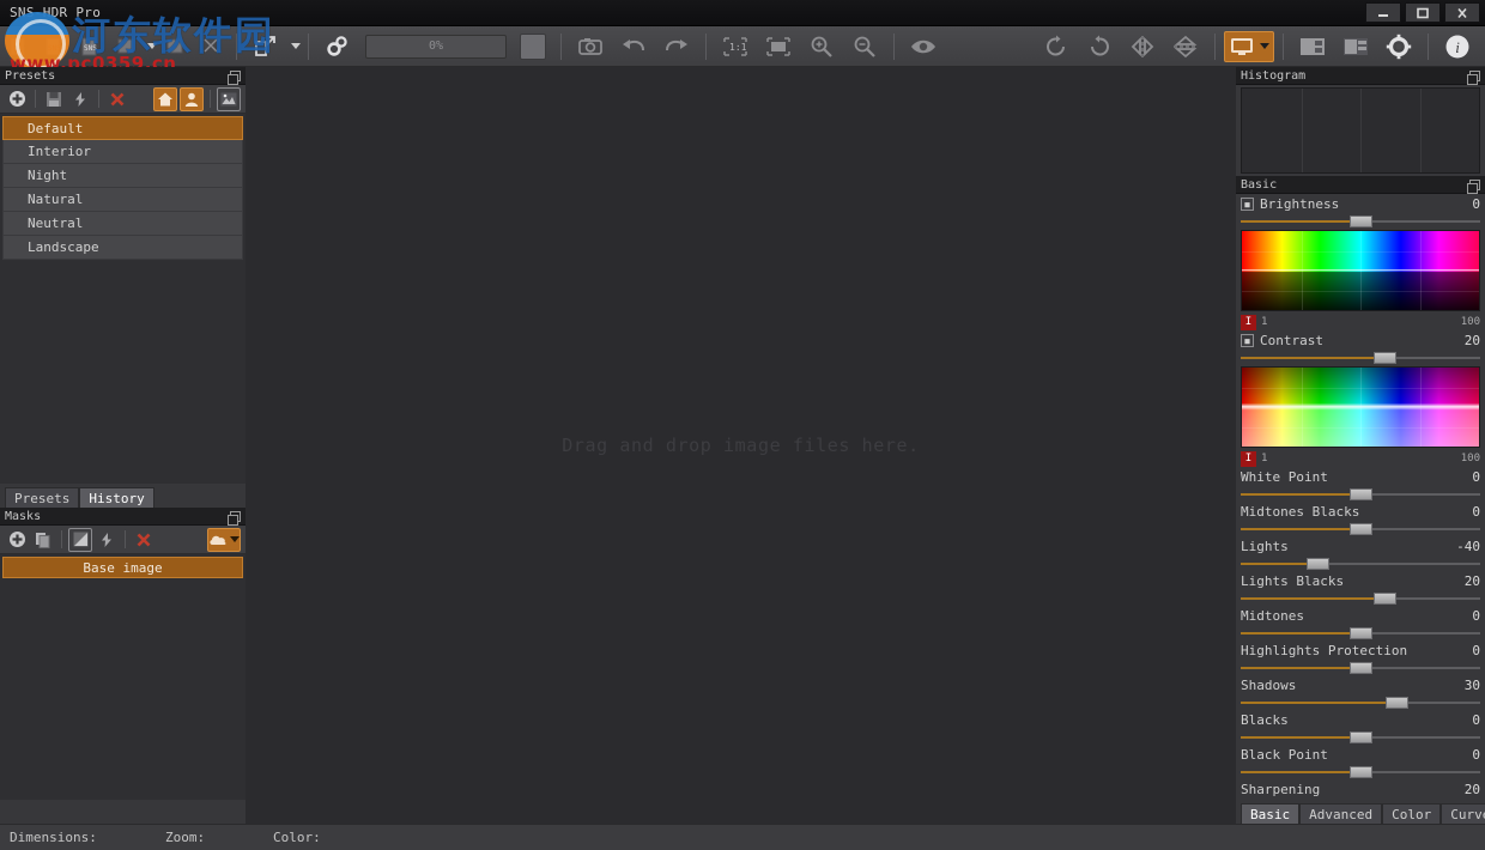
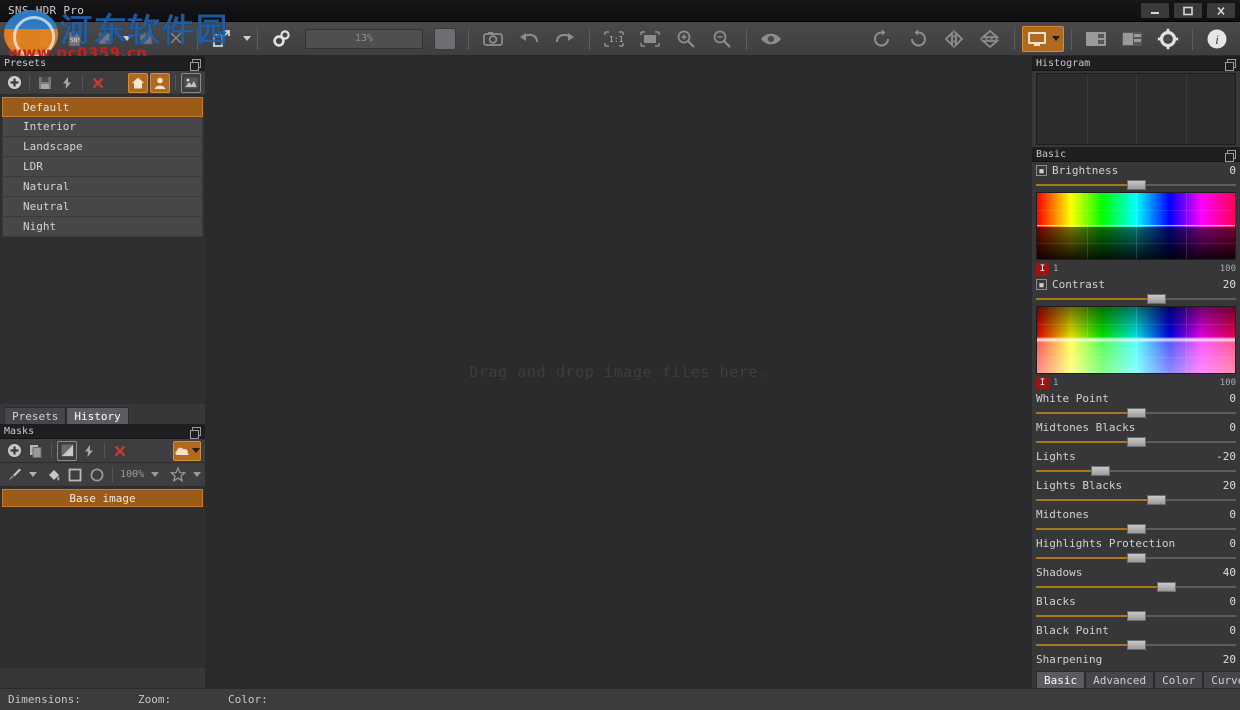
  SNDR Pro
- 0%
+ 13%
  1:1
  i
  河东软件园
  www.pc0359.cn
  Presets
  Default
  Interior
- Night
+ Landscape
+ LDR
  Natural
  Neutral
- Landscape
+ Night
  Presets
  History
  Masks
+ 100%
  Base image
  Histogram
  Basic
  ■
  Brightness
  0
  I
  1
  100
  ■
  Contrast
  20
  I
  1
  100
  White Point
  0
  Midtones Blacks
  0
  Lights
- -40
+ -20
  Lights Blacks
  20
  Midtones
  0
  Highlights Protection
  0
  Shadows
- 30
+ 40
  Blacks
  0
  Black Point
  0
  Sharpening
  20
  Basic
  Advanced
  Color
  Dimensions:
  Zoom:
  Color:
